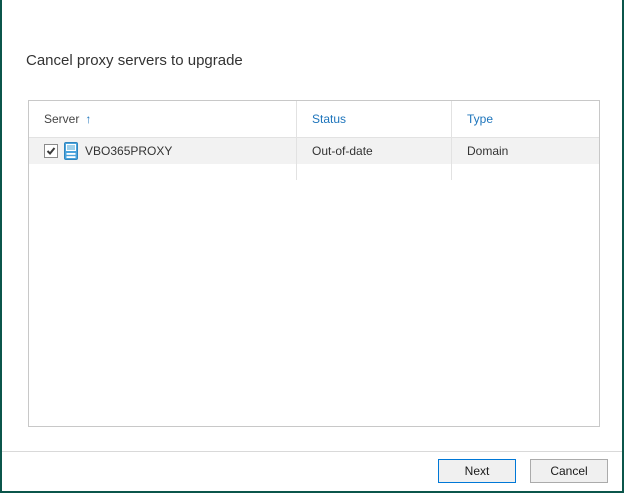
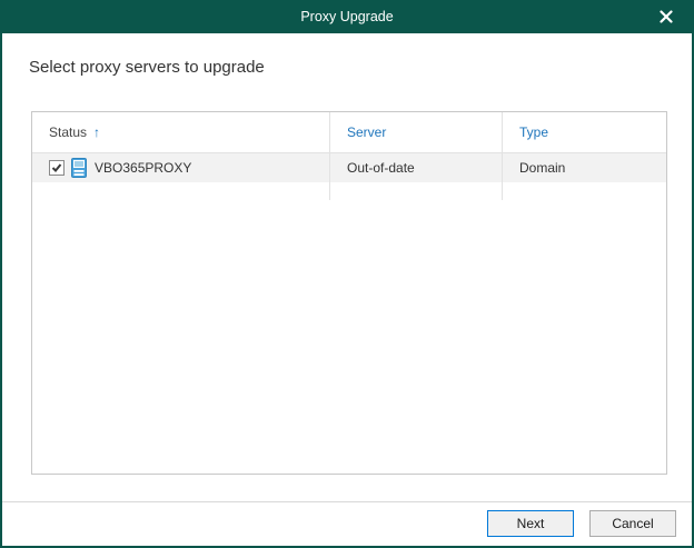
+ Proxy Upgrade
- Cancel proxy servers to upgrade
+ Select proxy servers to upgrade
- Server
+ Status
  ↑
- Status
+ Server
  Type
  VBO365PROXY
  Out-of-date
  Domain
  Next
  Cancel
